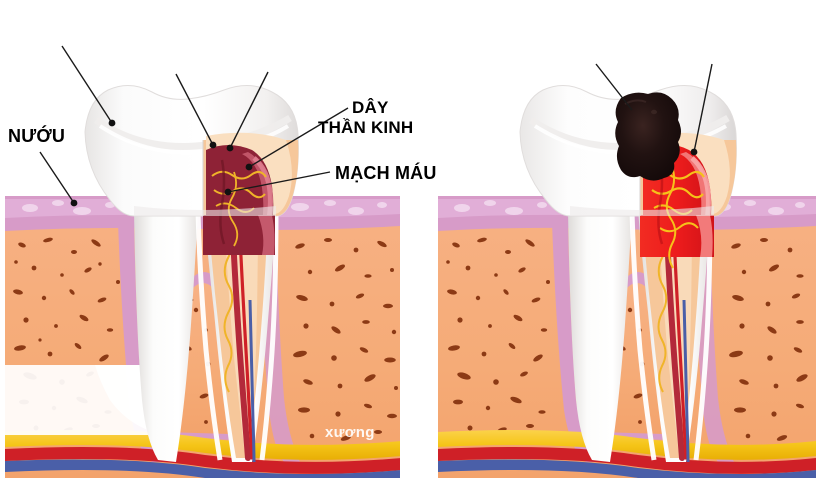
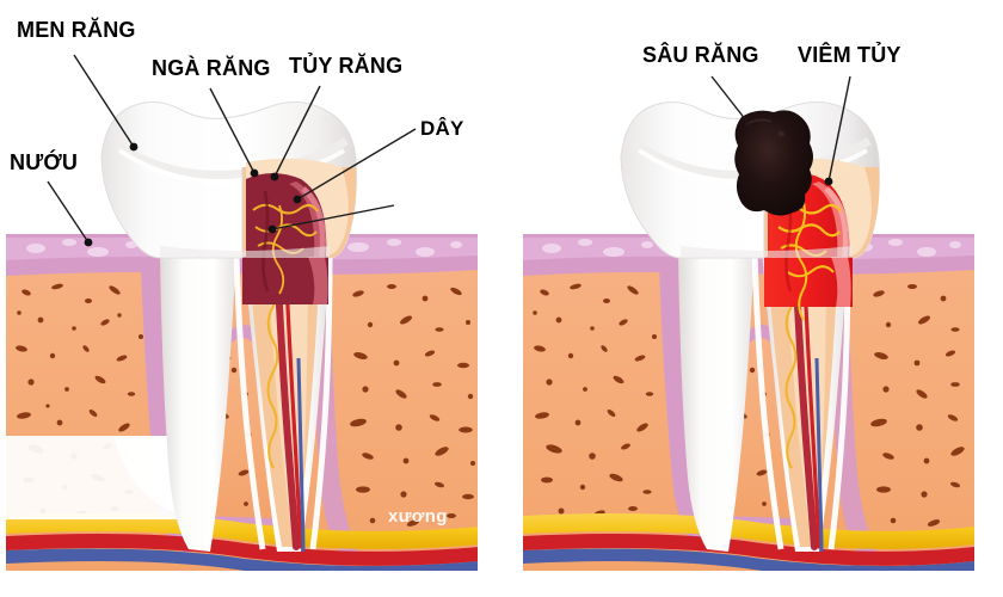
+ MEN RĂNG
+ NGÀ RĂNG
+ TỦY RĂNG
  DÂY
- THẦN KINH
- MẠCH MÁU
  NƯỚU
+ SÂU RĂNG
+ VIÊM TỦY
  xương
